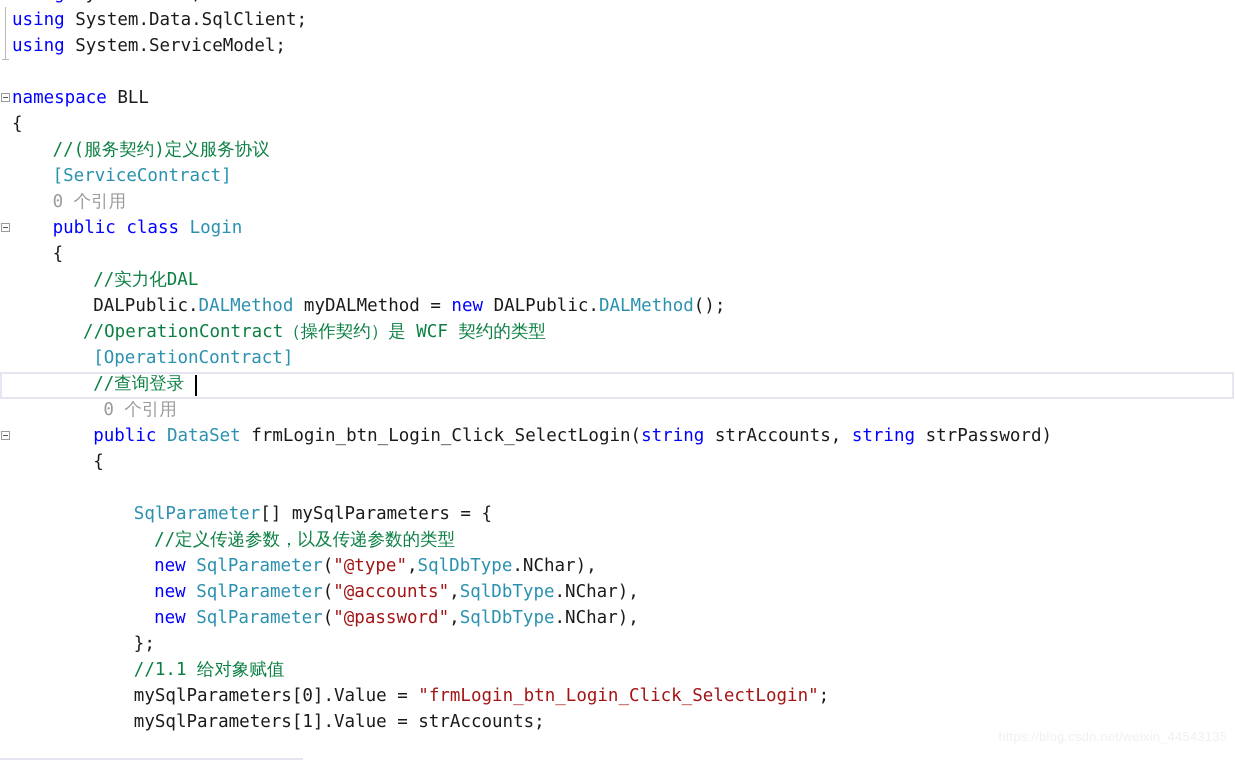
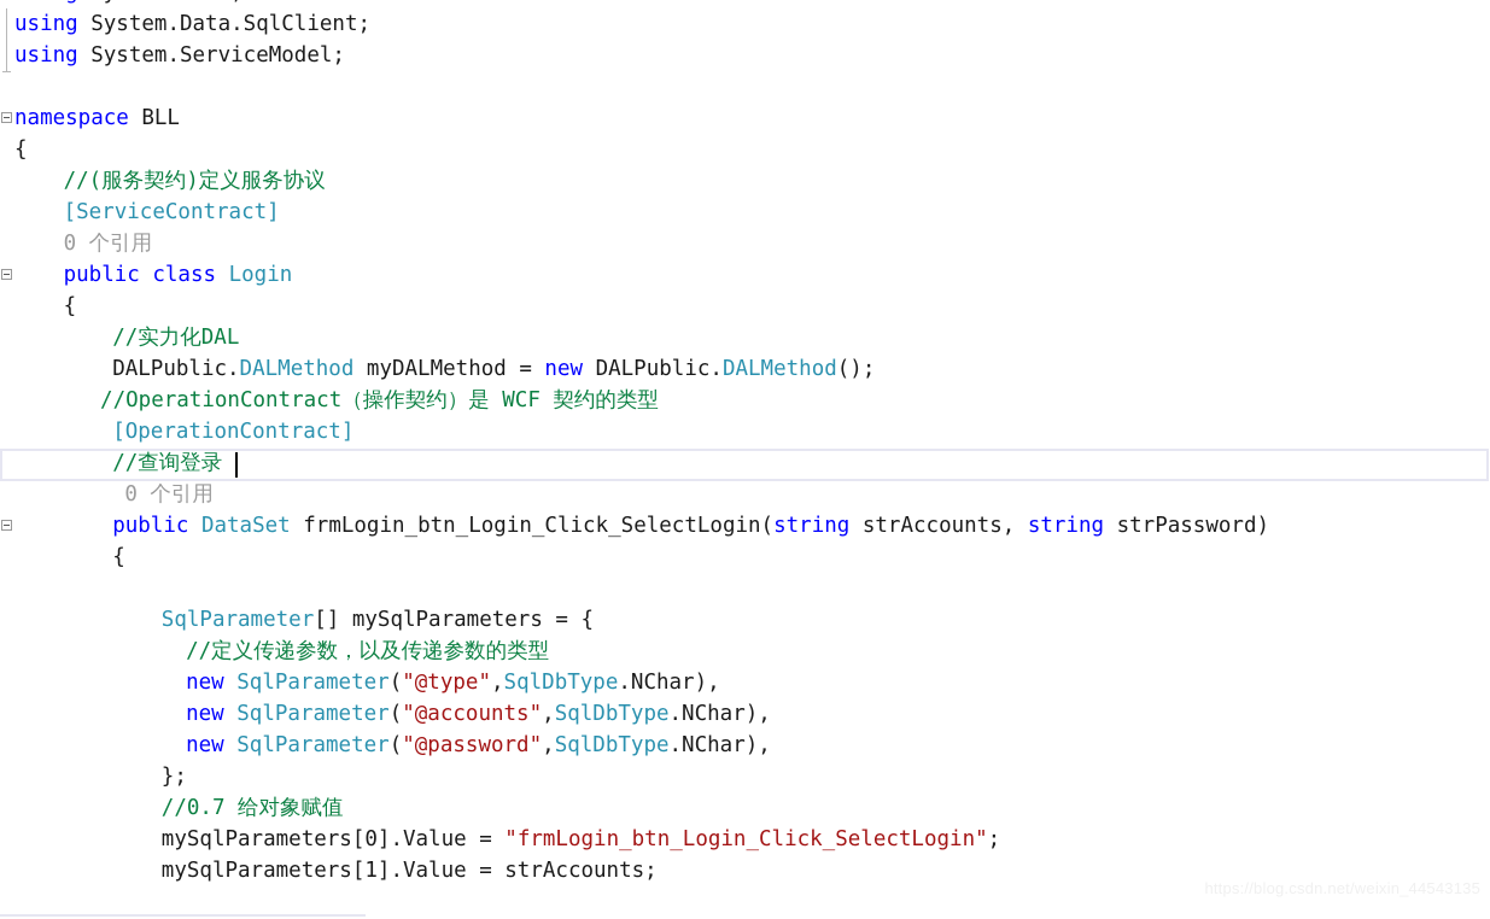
  using System.Data.SqlClient;
  using System.ServiceModel;
  namespace BLL
  {
  //(服务契约)定义服务协议
  [ServiceContract]
  0 个引用
  public class Login
  {
  //实力化DAL
  DALPublic.DALMethod myDALMethod = new DALPublic.DALMethod();
  //OperationContract（操作契约）是 WCF 契约的类型
  [OperationContract]
  //查询登录
  0 个引用
  public DataSet frmLogin_btn_Login_Click_SelectLogin(string strAccounts, string strPassword)
  {
  SqlParameter[] mySqlParameters = {
  //定义传递参数，以及传递参数的类型
  new SqlParameter("@type",SqlDbType.NChar),
  new SqlParameter("@accounts",SqlDbType.NChar),
  new SqlParameter("@password",SqlDbType.NChar),
  };
- //1.1 给对象赋值
+ //0.7 给对象赋值
  mySqlParameters[0].Value = "frmLogin_btn_Login_Click_SelectLogin";
  mySqlParameters[1].Value = strAccounts;
